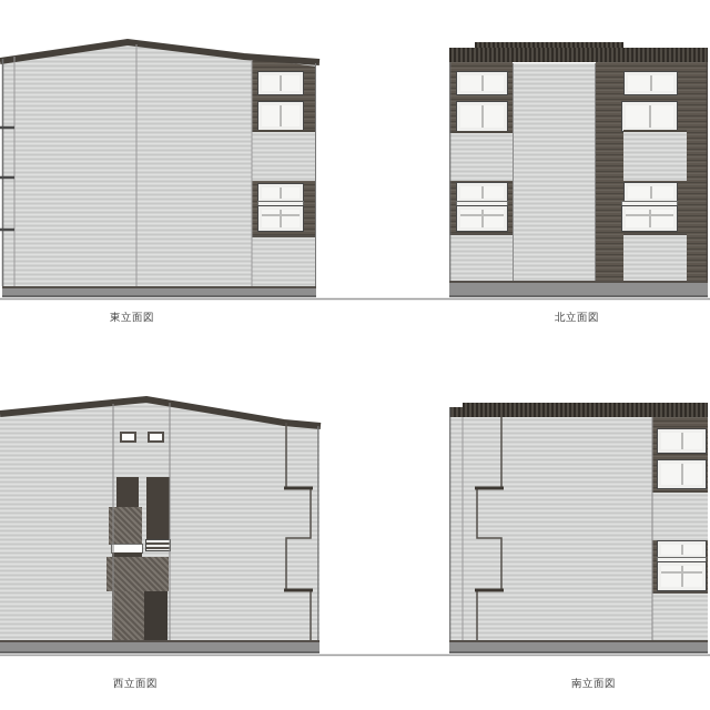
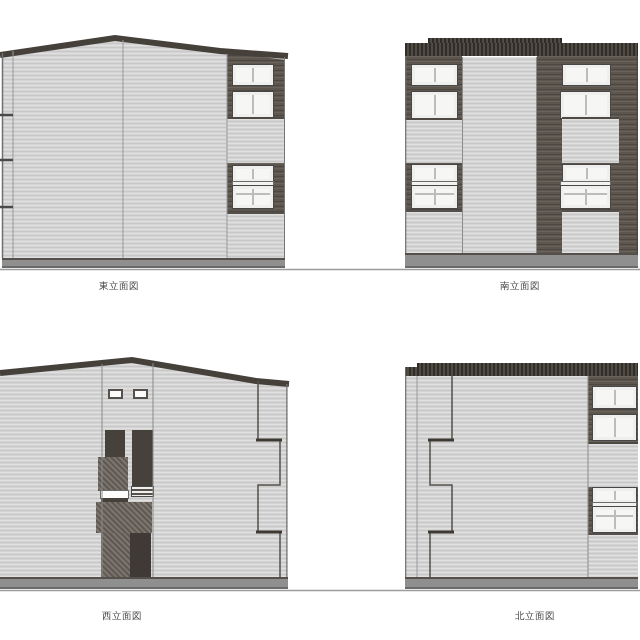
  東立面図
- 北立面図
+ 南立面図
  西立面図
- 南立面図
+ 北立面図
